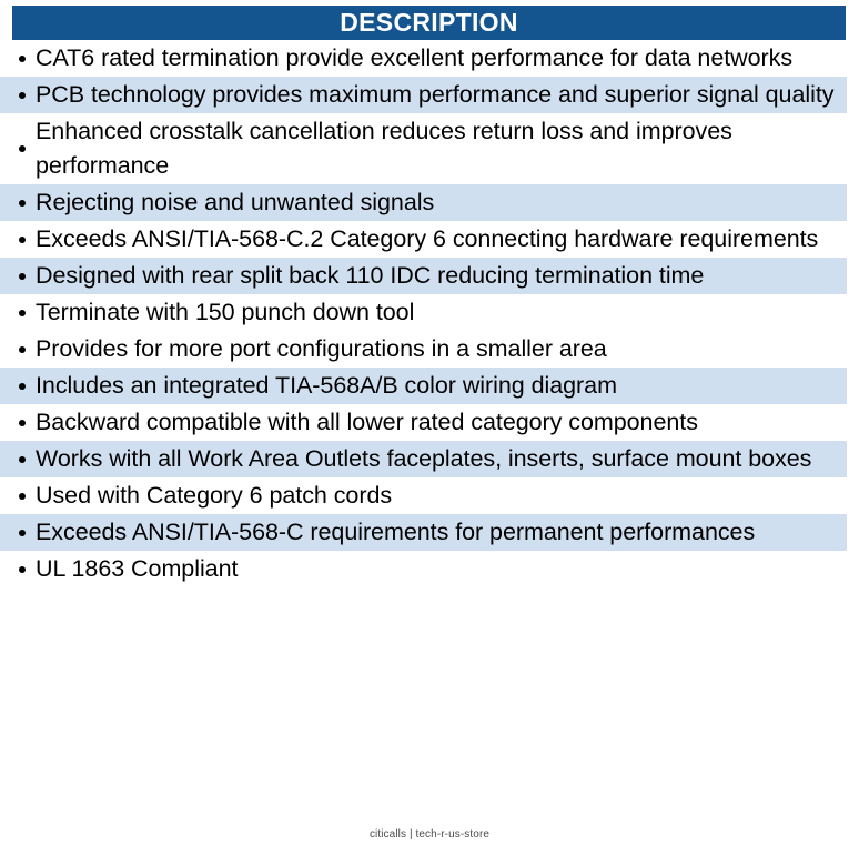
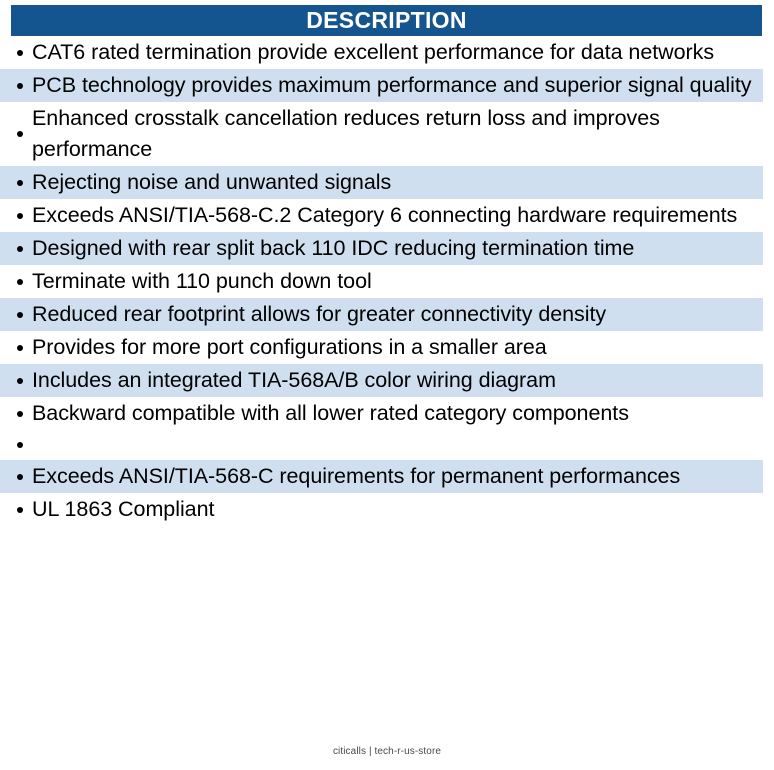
  DESCRIPTION
  CAT6 rated termination provide excellent performance for data networks
  PCB technology provides maximum performance and superior signal quality
  Enhanced crosstalk cancellation reduces return loss and improves performance
  Rejecting noise and unwanted signals
  Exceeds ANSI/TIA-568-C.2 Category 6 connecting hardware requirements
  Designed with rear split back 110 IDC reducing termination time
- Terminate with 150 punch down tool
+ Terminate with 110 punch down tool
+ Reduced rear footprint allows for greater connectivity density
  Provides for more port configurations in a smaller area
  Includes an integrated TIA-568A/B color wiring diagram
  Backward compatible with all lower rated category components
- Works with all Work Area Outlets faceplates, inserts, surface mount boxes
- Used with Category 6 patch cords
  Exceeds ANSI/TIA-568-C requirements for permanent performances
  UL 1863 Compliant
  citicalls | tech-r-us-store
